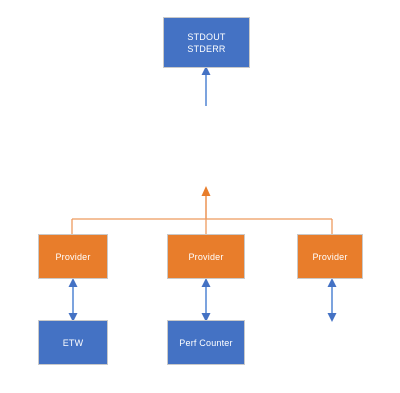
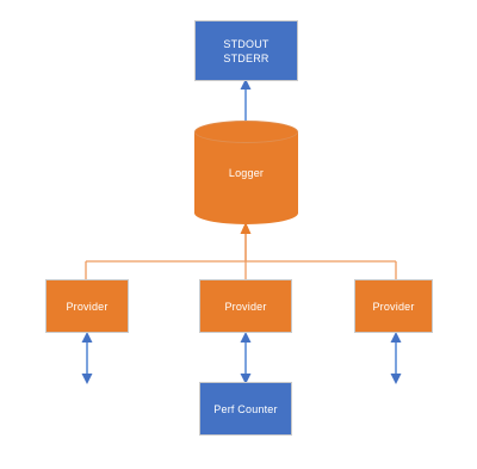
  STDOUT
  STDERR
+ Logger
  Provider
  Provider
  Provider
- ETW
  Perf Counter
